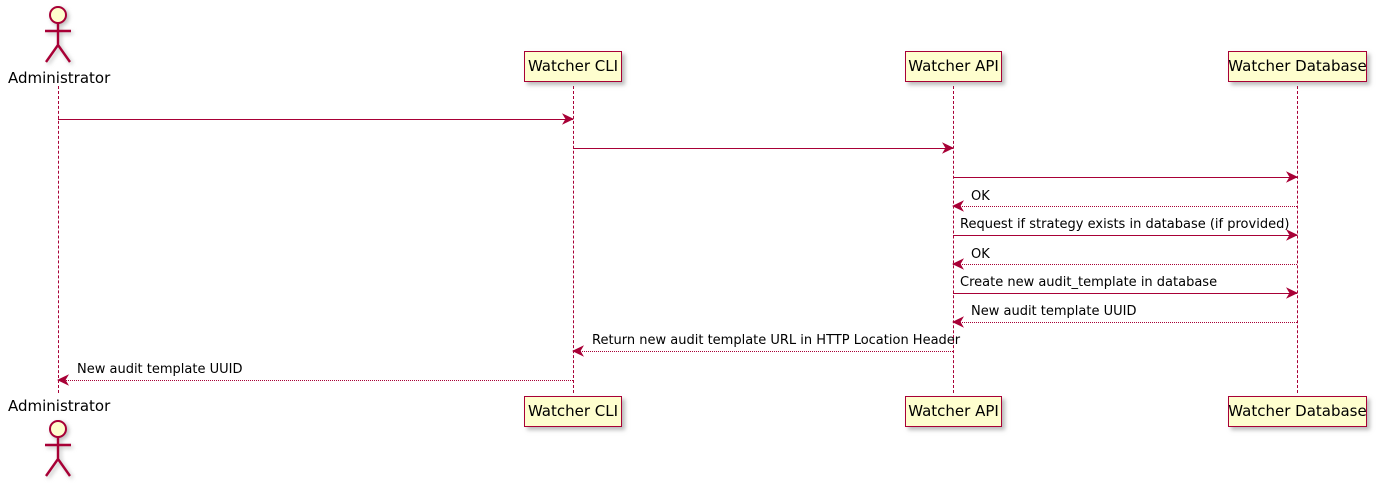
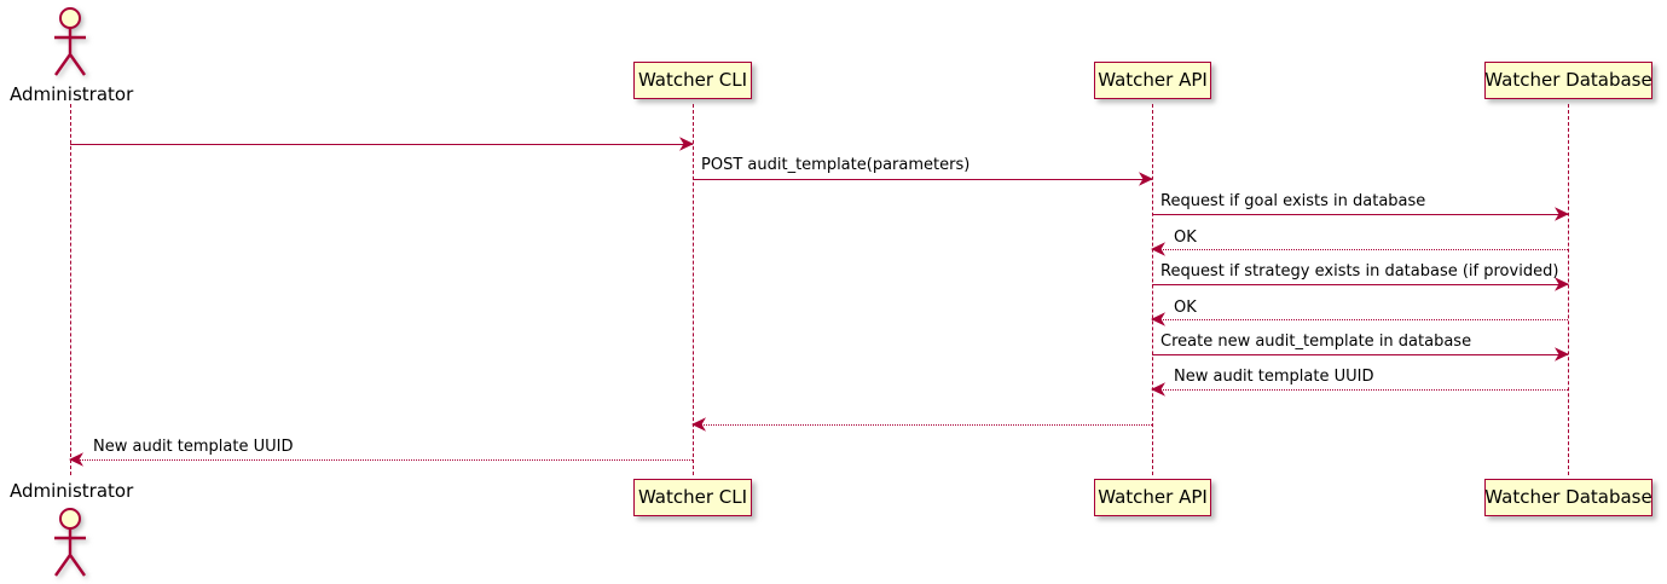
  Administrator
  Administrator
  Watcher CLI
  Watcher API
  Watcher Database
  Watcher CLI
  Watcher API
  Watcher Database
+ POST audit_template(parameters)
+ Request if goal exists in database
  OK
  Request if strategy exists in database (if provided)
  OK
  Create new audit_template in database
  New audit template UUID
- Return new audit template URL in HTTP Location Header
  New audit template UUID
